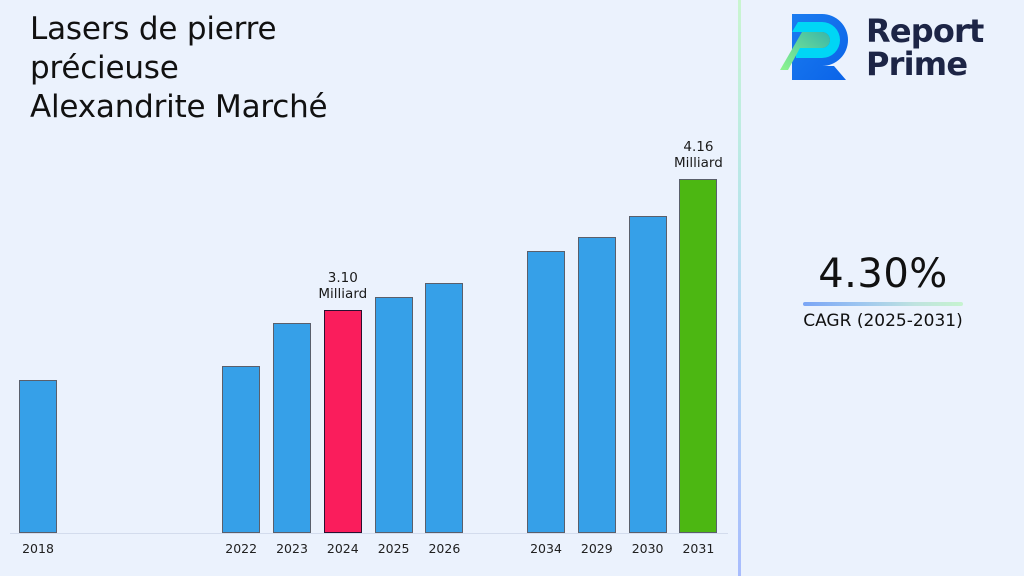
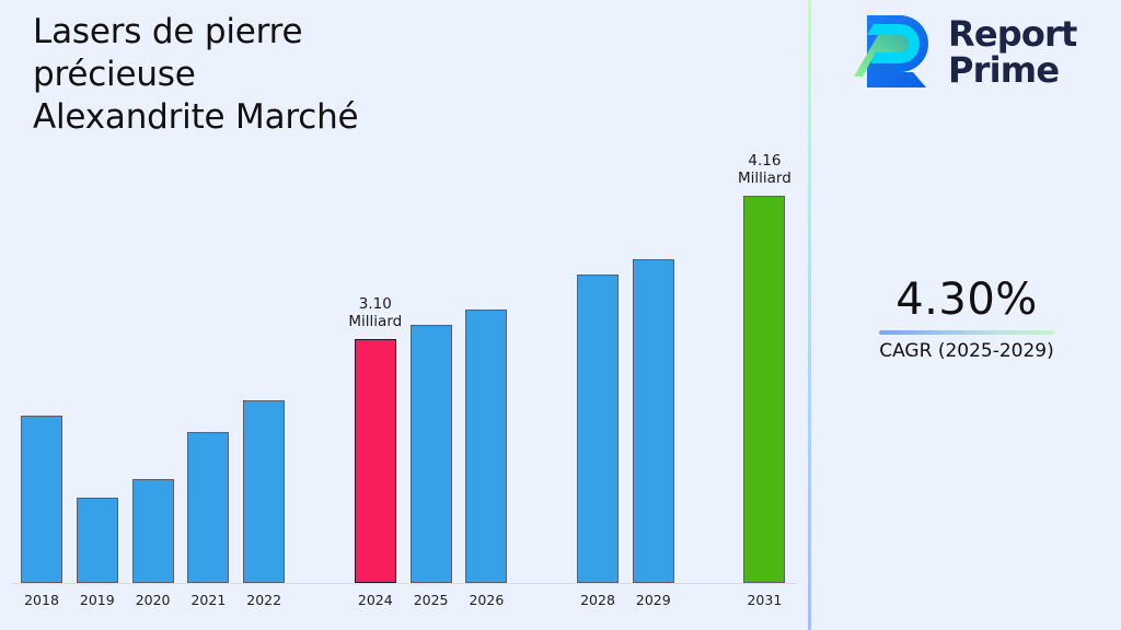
  Lasers de pierre
  précieuse
  Alexandrite Marché
  2018
+ 2019
+ 2020
+ 2021
  2022
- 2023
  3.10
  Milliard
  2024
  2025
  2026
- 2034
+ 2028
  2029
- 2030
  4.16
  Milliard
  2031
  Report
  Prime
  4.30%
- CAGR (2025-2031)
+ CAGR (2025-2029)
